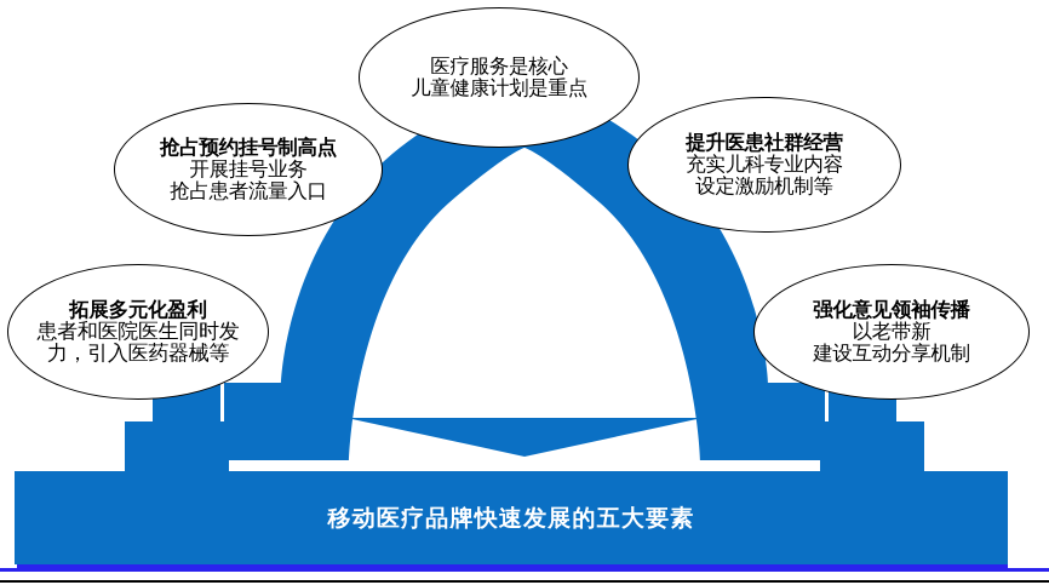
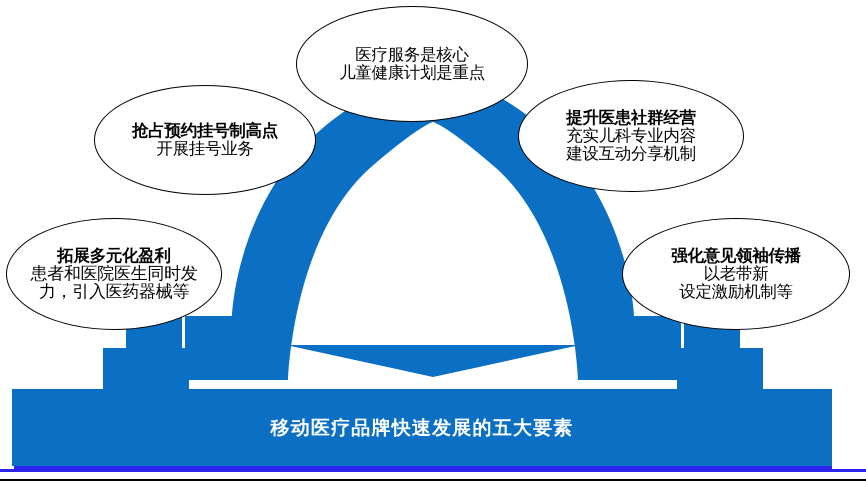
  医疗服务是核心
  儿童健康计划是重点
  抢占预约挂号制高点
  开展挂号业务
- 抢占患者流量入口
  提升医患社群经营
  充实儿科专业内容
- 设定激励机制等
+ 建设互动分享机制
  拓展多元化盈利
  患者和医院医生同时发
  力，引入医药器械等
  强化意见领袖传播
  以老带新
- 建设互动分享机制
+ 设定激励机制等
  移动医疗品牌快速发展的五大要素
